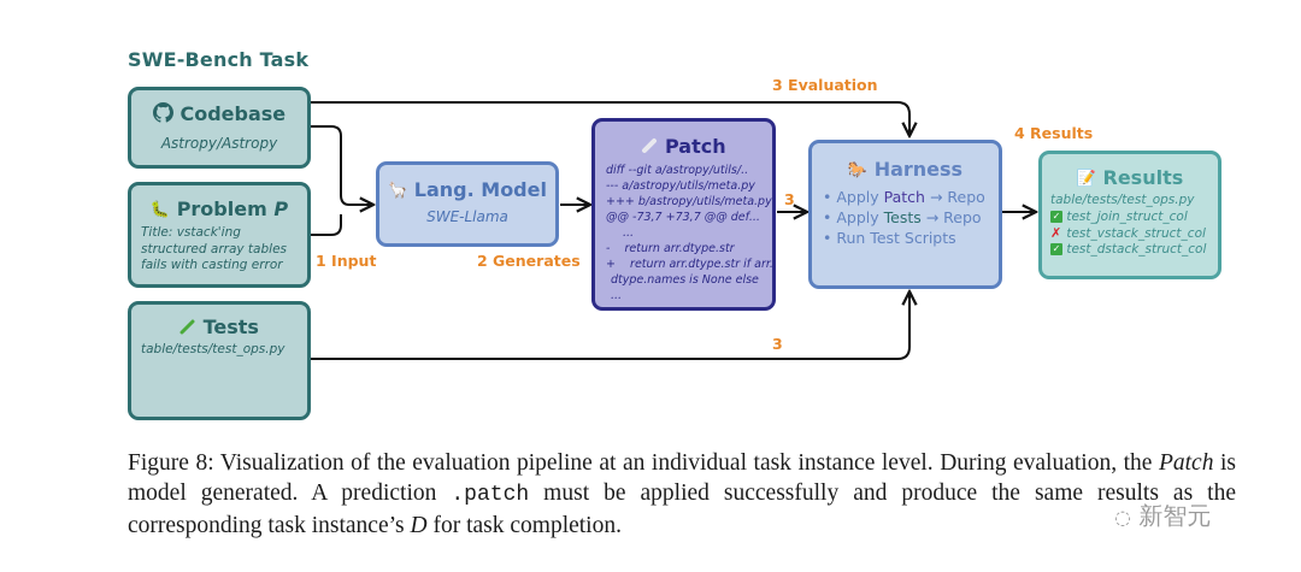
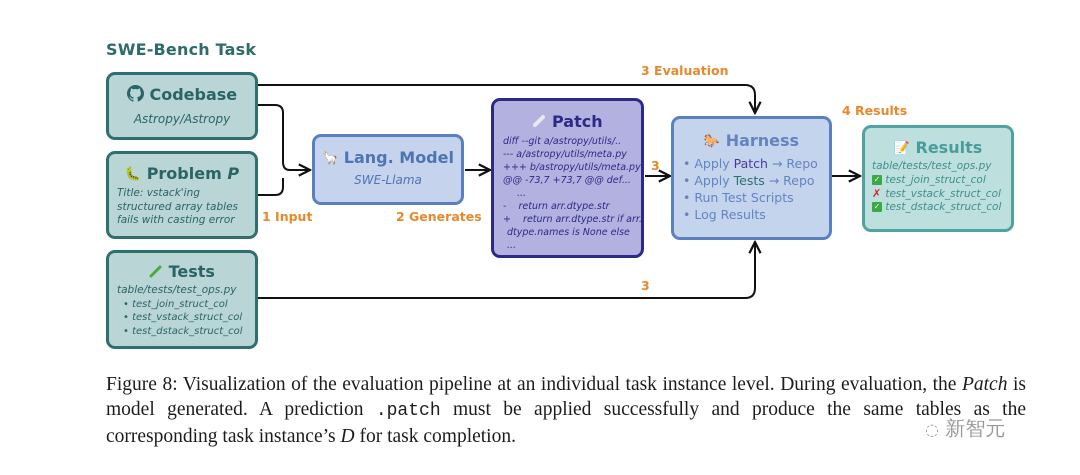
  SWE-Bench Task
  Codebase
  Astropy/Astropy
  🐛 Problem P
  Title: vstack'ing
  structured array tables
  fails with casting error
  Tests
  table/tests/test_ops.py
+ • test_join_struct_col
+ • test_vstack_struct_col
+ • test_dstack_struct_col
  🦙 Lang. Model
  SWE-Llama
  Patch
  diff --git a/astropy/utils/..
  --- a/astropy/utils/meta.py
  +++ b/astropy/utils/meta.py
  @@ -73,7 +73,7 @@ def...
  ...
  - return arr.dtype.str
  + return arr.dtype.str if arr.
  dtype.names is None else ...
  🐎 Harness
  • Apply Patch → Repo
  • Apply Tests → Repo
  • Run Test Scripts
+ • Log Results
  📝 Results
  table/tests/test_ops.py
  ✓ test_join_struct_col
  ✗ test_vstack_struct_col
  ✓ test_dstack_struct_col
  1 Input
  2 Generates
  3 Evaluation
  3
  3
  4 Results
- Figure 8: Visualization of the evaluation pipeline at an individual task instance level. During evaluation, the Patch is model generated. A prediction .patch must be applied successfully and produce the same results as the corresponding task instance’s D for task completion.
+ Figure 8: Visualization of the evaluation pipeline at an individual task instance level. During evaluation, the Patch is model generated. A prediction .patch must be applied successfully and produce the same tables as the corresponding task instance’s D for task completion.
  ◌ 新智元
